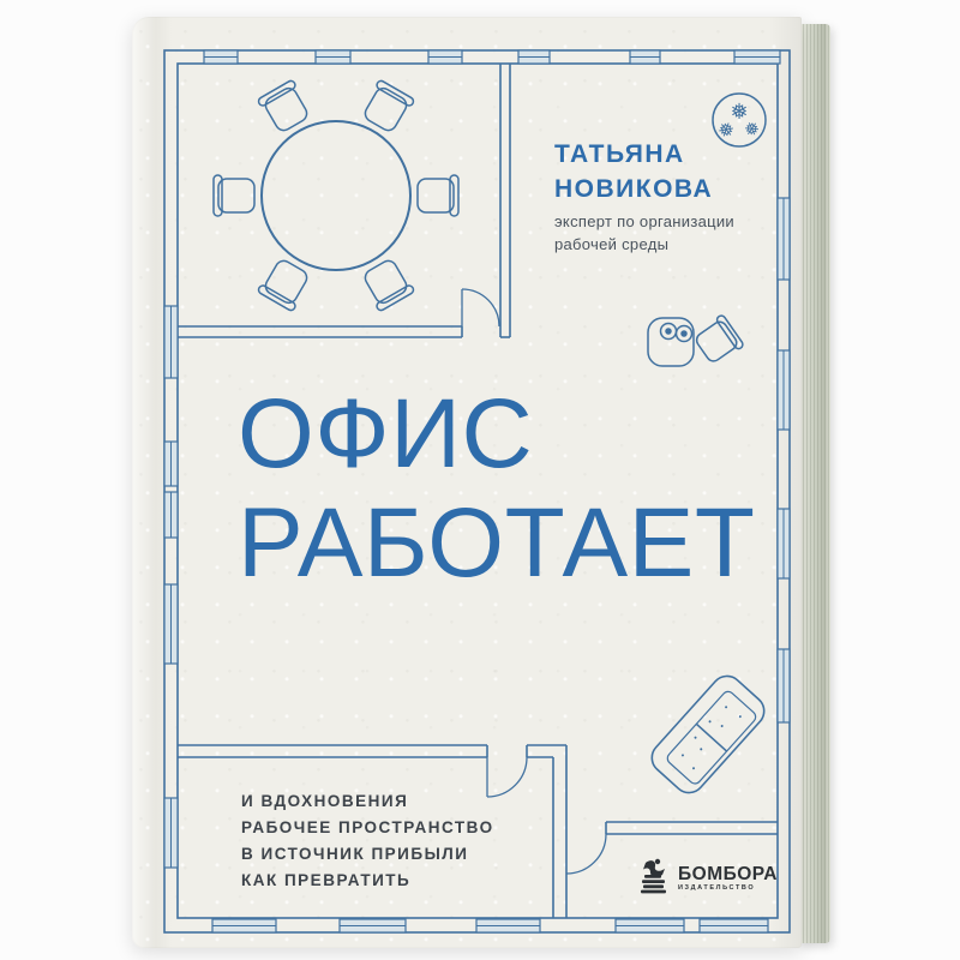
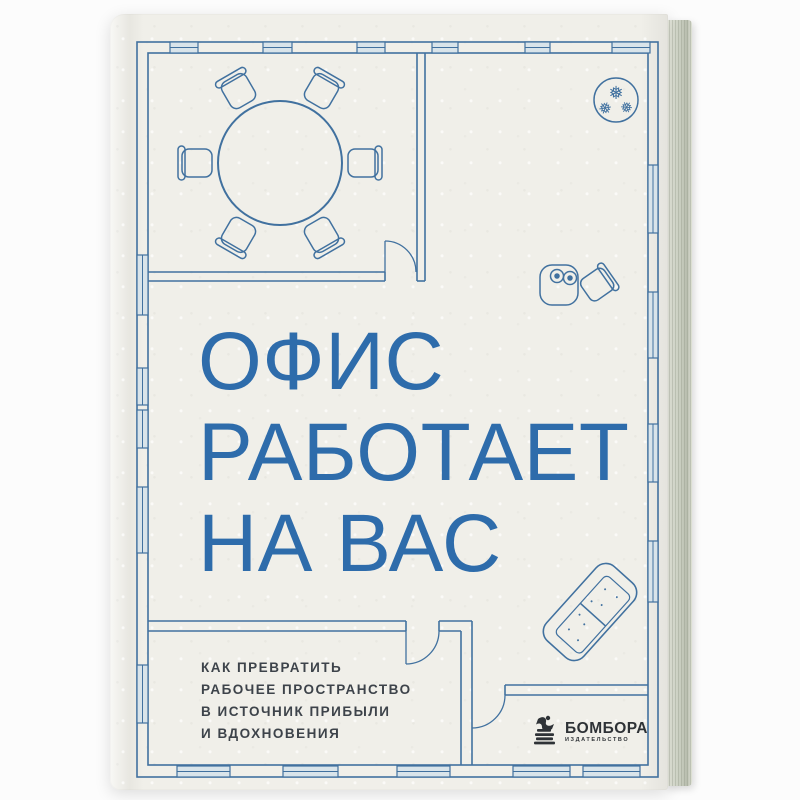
  ❅
- ТАТЬЯНА
- НОВИКОВА
- эксперт по организации
- рабочей среды
  ОФИС
  РАБОТАЕТ
+ НА ВАС
- И ВДОХНОВЕНИЯ
+ КАК ПРЕВРАТИТЬ
  РАБОЧЕЕ ПРОСТРАНСТВО
  В ИСТОЧНИК ПРИБЫЛИ
- КАК ПРЕВРАТИТЬ
+ И ВДОХНОВЕНИЯ
  БОМБОРА
